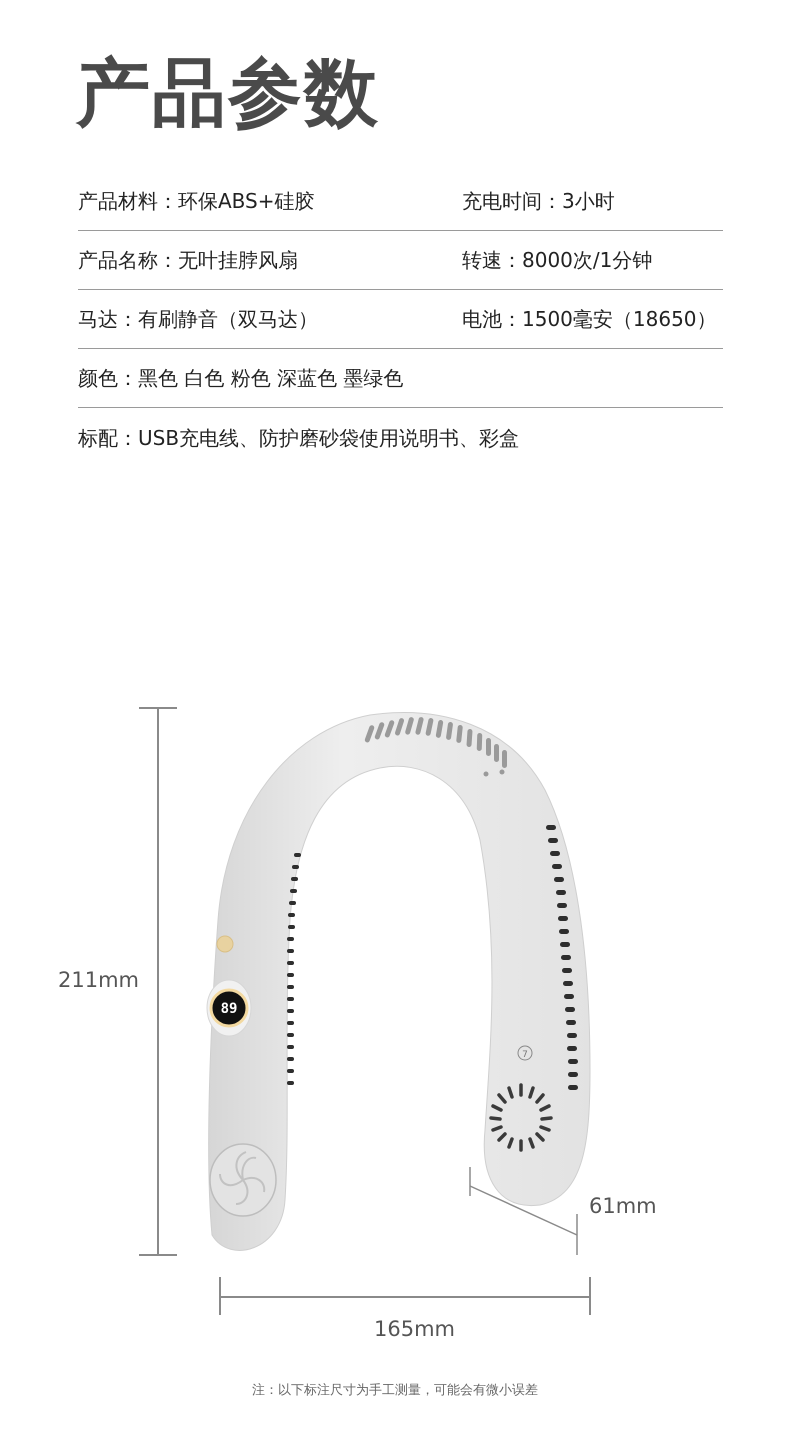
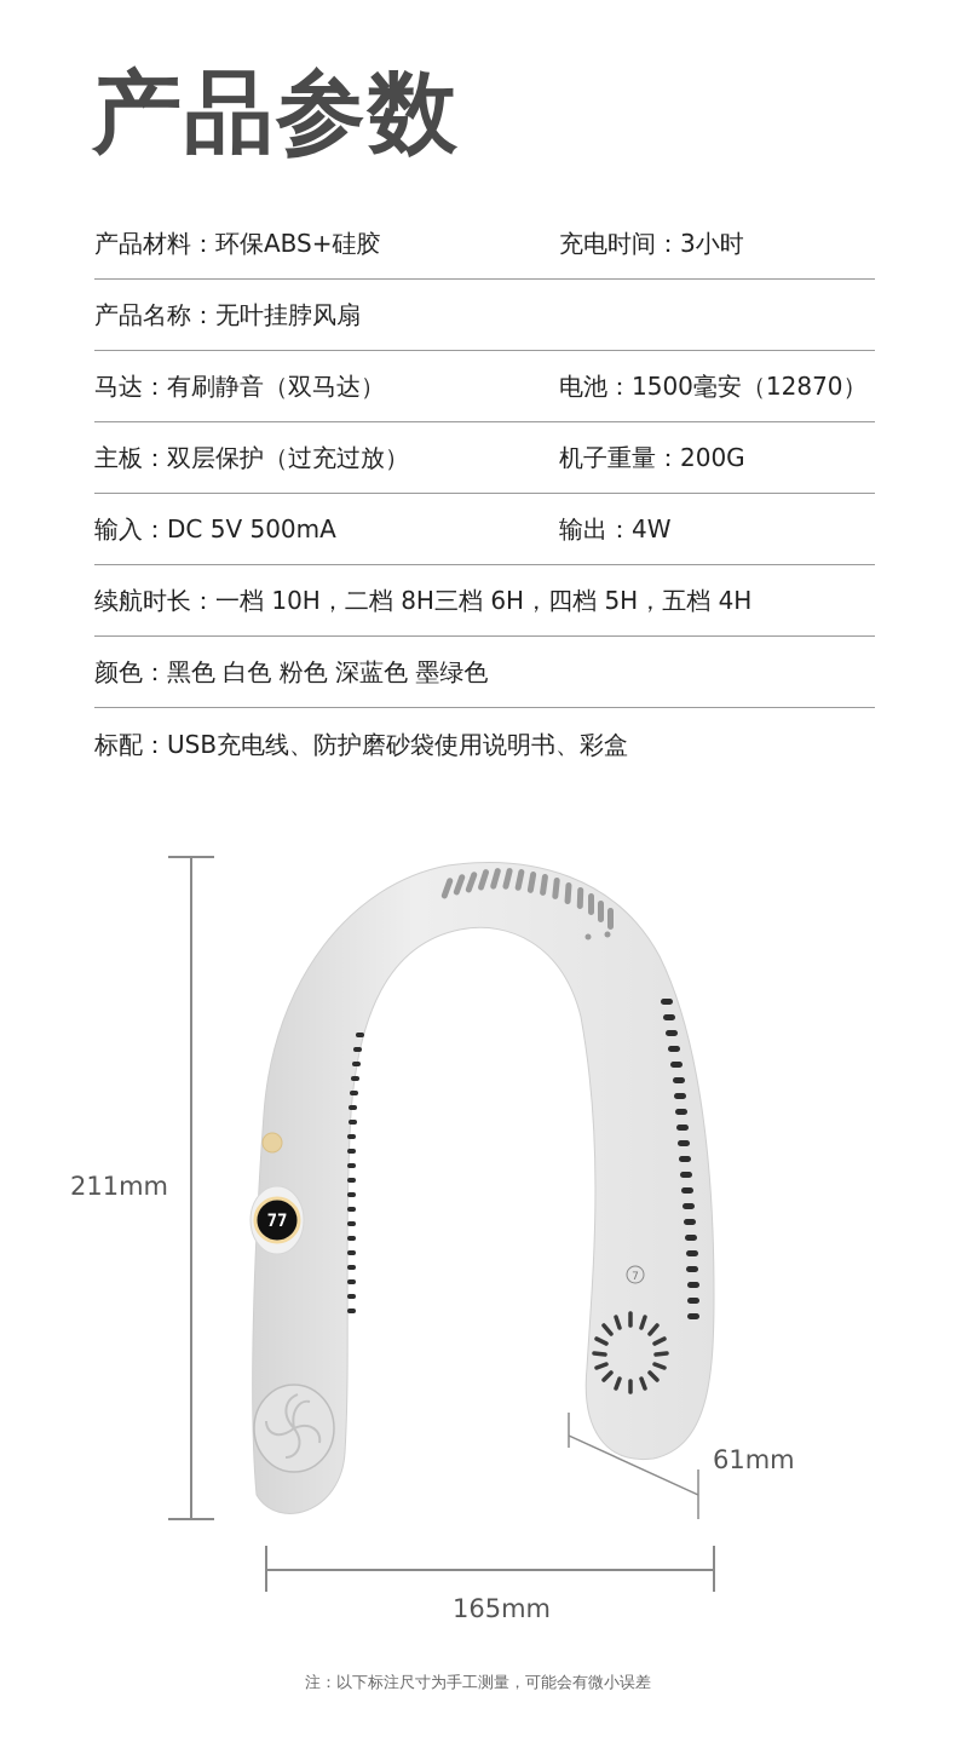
  产品参数
  产品材料：环保ABS+硅胶
  充电时间：3小时
  产品名称：无叶挂脖风扇
- 转速：8000次/1分钟
  马达：有刷静音（双马达）
- 电池：1500毫安（18650）
+ 电池：1500毫安（12870）
+ 主板：双层保护（过充过放）
+ 机子重量：200G
+ 输入：DC 5V 500mA
+ 输出：4W
+ 续航时长：一档 10H，二档 8H三档 6H，四档 5H，五档 4H
  颜色：黑色 白色 粉色 深蓝色 墨绿色
  标配：USB充电线、防护磨砂袋使用说明书、彩盒
  211mm
  165mm
  61mm
  7
- 89
+ 77
  注：以下标注尺寸为手工测量，可能会有微小误差
